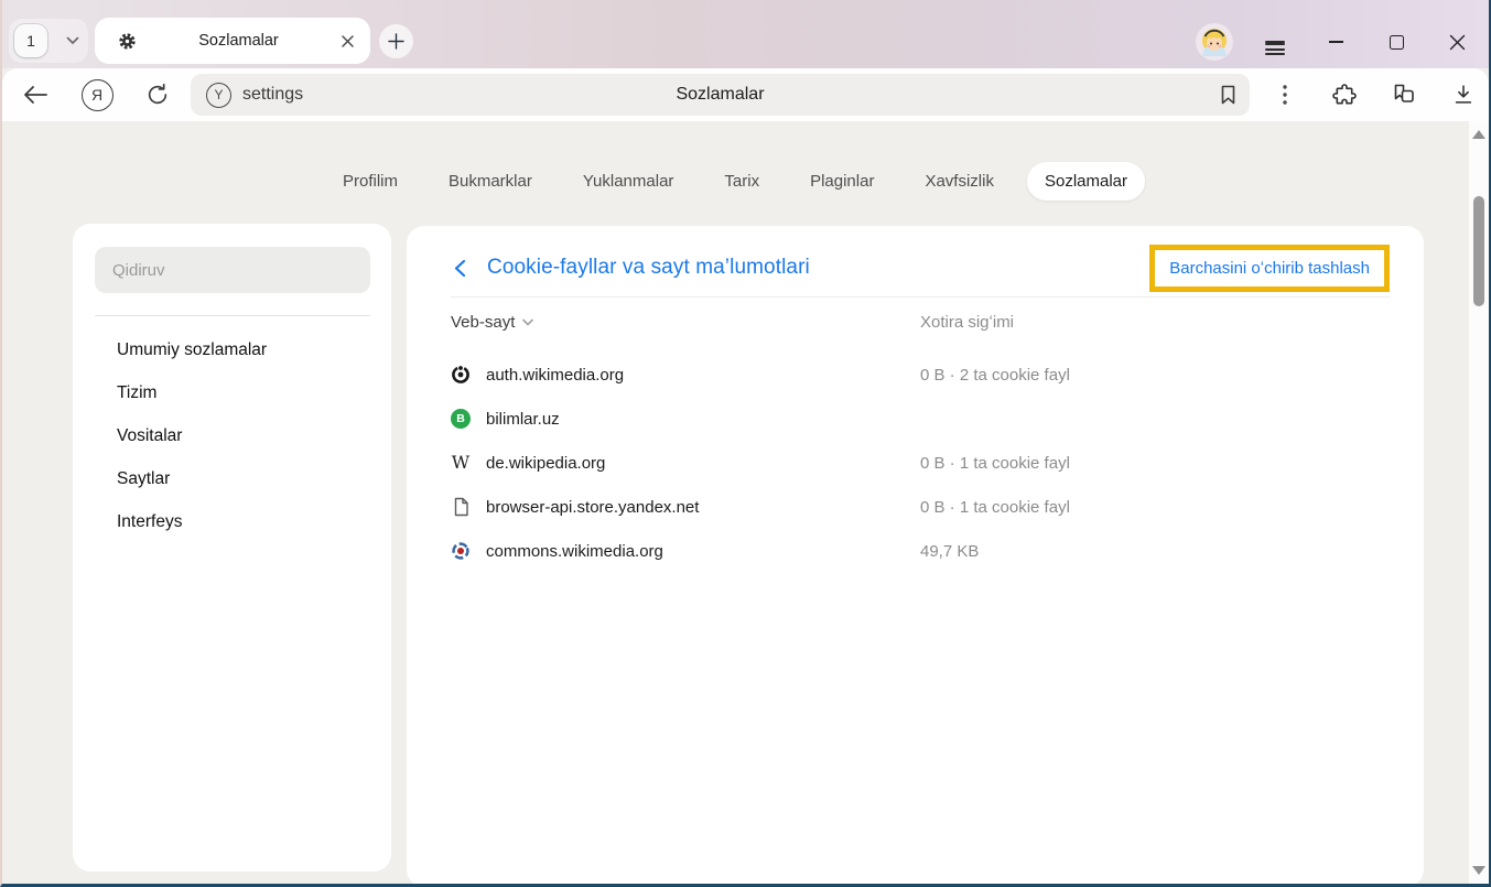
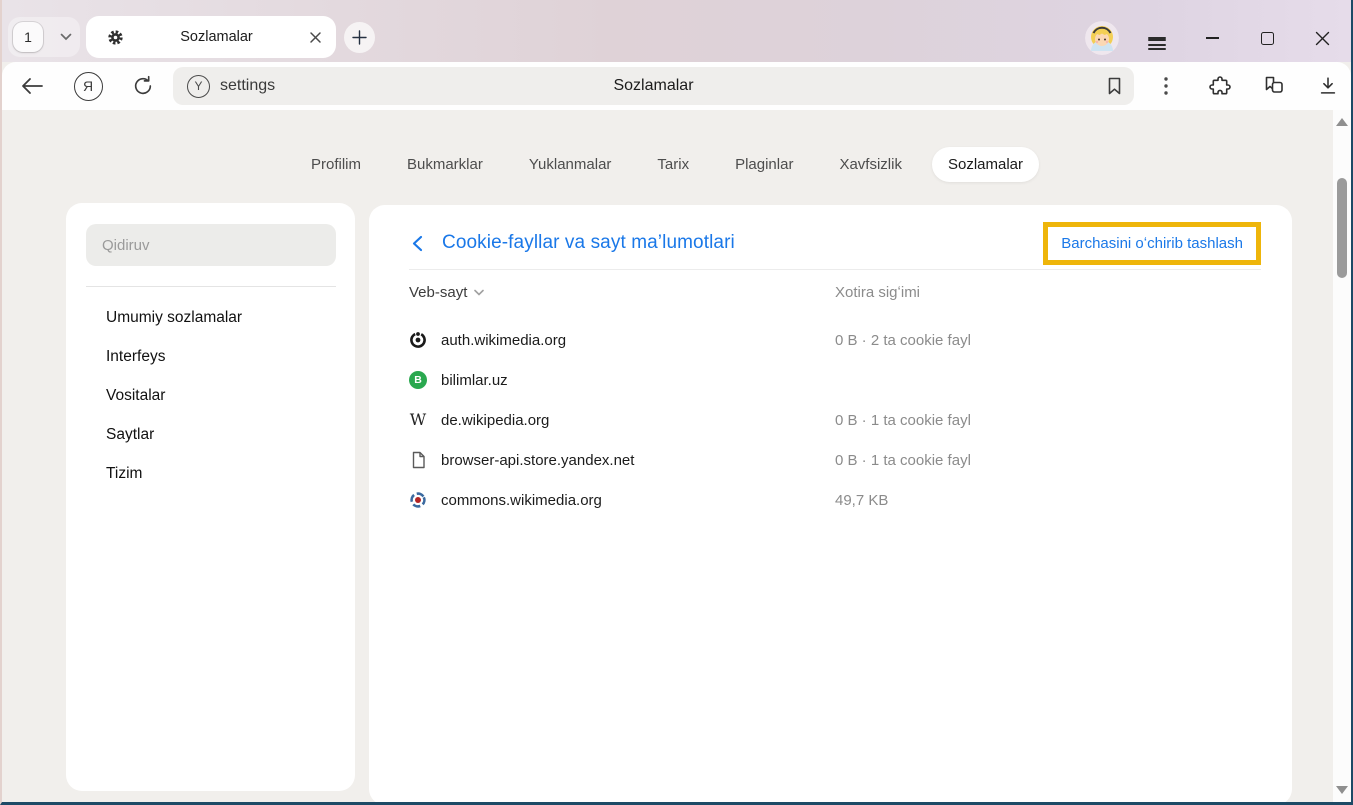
  1
  Sozlamalar
  Я
  Y
  settings
  Sozlamalar
  Profilim
  Bukmarklar
  Yuklanmalar
  Tarix
  Plaginlar
  Xavfsizlik
  Sozlamalar
  Qidiruv
  Umumiy sozlamalar
- Tizim
+ Interfeys
  Vositalar
  Saytlar
- Interfeys
+ Tizim
  Cookie-fayllar va sayt ma’lumotlari
  Barchasini oʻchirib tashlash
  Veb-sayt
  Xotira sigʻimi
  auth.wikimedia.org
  0 B · 2 ta cookie fayl
  B
  bilimlar.uz
  W
  de.wikipedia.org
  0 B · 1 ta cookie fayl
  browser-api.store.yandex.net
  0 B · 1 ta cookie fayl
  commons.wikimedia.org
  49,7 KB
